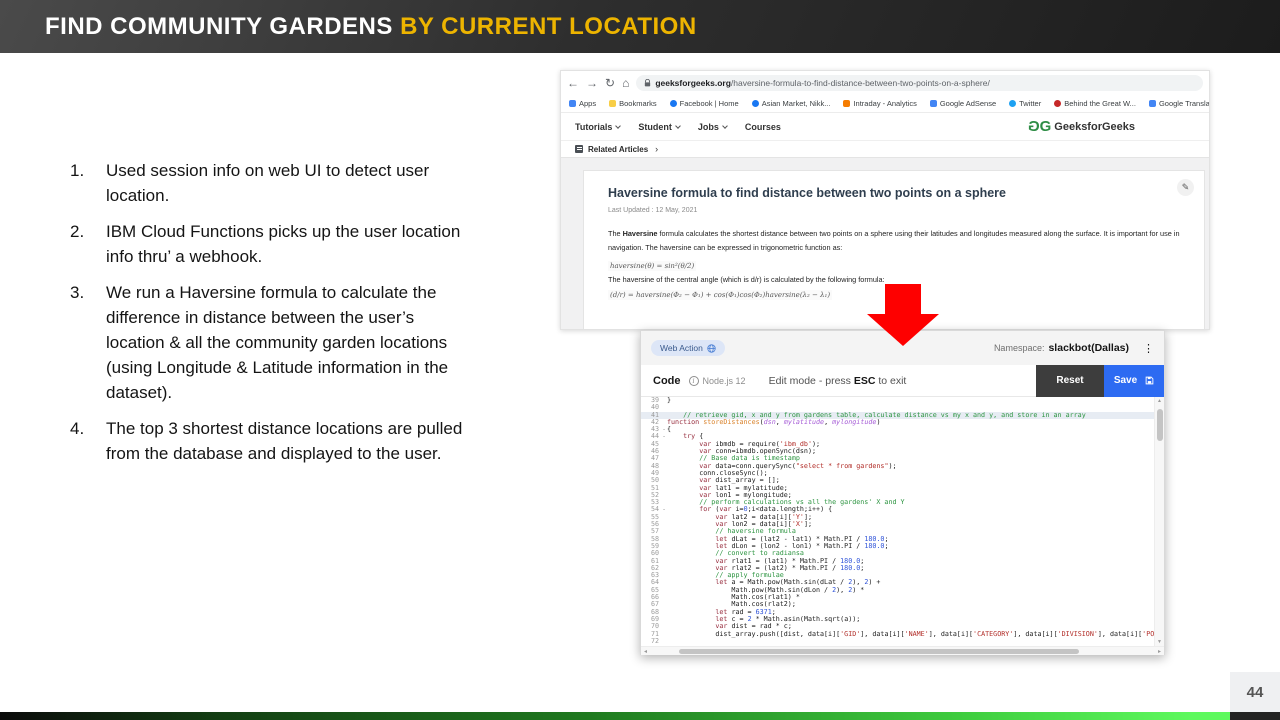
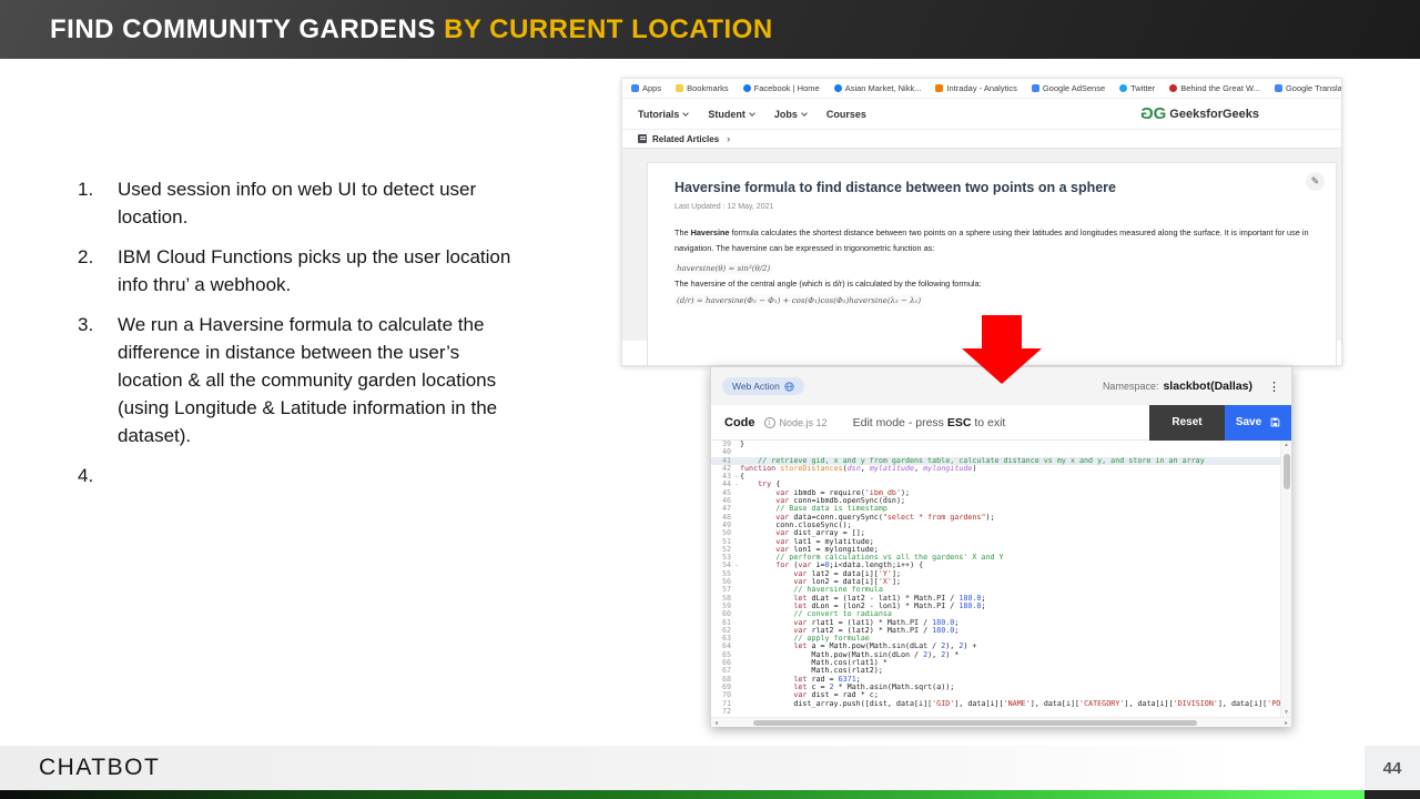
  FIND COMMUNITY GARDENS BY CURRENT LOCATION
  1.
  Used session info on web UI to detect user location.
  2.
  IBM Cloud Functions picks up the user location info thru’ a webhook.
  3.
  We run a Haversine formula to calculate the difference in distance between the user’s location & all the community garden locations (using Longitude & Latitude information in the dataset).
  4.
- The top 3 shortest distance locations are pulled from the database and displayed to the user.
- ←
- →
- ↻
- ⌂
- geeksforgeeks.org/haversine-formula-to-find-distance-between-two-points-on-a-sphere/
  Apps
  Bookmarks
  Facebook | Home
  Asian Market, Nikk...
  Intraday - Analytics
  Google AdSense
  Twitter
  Behind the Great W...
  Google Transla
  Tutorials
  Student
  Jobs
  Courses
  GeeksforGeeks
  Related Articles
  ›
  ✎
  Haversine formula to find distance between two points on a sphere
  The Haversine formula calculates the shortest distance between two points on a sphere using their latitudes and longitudes measured along the surface. It is important for use in navigation. The haversine can be expressed in trigonometric function as:
  haversine(θ) = sin²(θ/2)
  The haversine of the central angle (which is d/r) is calculated by the following formula:
  (d/r) = haversine(Φ₂ − Φ₁) + cos(Φ₁)cos(Φ₂)haversine(λ₂ − λ₁)
  Web Action
  Namespace:
  slackbot(Dallas)
  ⋮
  Code
  i
  Node.js 12
  Edit mode - press ESC to exit
  Reset
  Save
  39
  }
  40
  41
  // retrieve gid, x and y from gardens table, calculate distance vs my x and y, and store in an array
  42
  function storeDistances(dsn, mylatitude, mylongitude)
  43
  {
  44
  try {
  45
  var ibmdb = require('ibm_db');
  46
  var conn=ibmdb.openSync(dsn);
  47
  // Base data is timestamp
  48
  var data=conn.querySync("select * from gardens");
  49
  conn.closeSync();
  50
  var dist_array = [];
  51
  var lat1 = mylatitude;
  52
  var lon1 = mylongitude;
  53
  // perform calculations vs all the gardens' X and Y
  54
  for (var i=0;i<data.length;i++) {
  55
  var lat2 = data[i]['Y'];
  56
  var lon2 = data[i]['X'];
  57
  // haversine formula
  58
  let dLat = (lat2 - lat1) * Math.PI / 180.0;
  59
  let dLon = (lon2 - lon1) * Math.PI / 180.0;
  60
  // convert to radiansa
  61
  var rlat1 = (lat1) * Math.PI / 180.0;
  62
  var rlat2 = (lat2) * Math.PI / 180.0;
  63
  // apply formulae
  64
  let a = Math.pow(Math.sin(dLat / 2), 2) +
  65
  Math.pow(Math.sin(dLon / 2), 2) *
  66
  Math.cos(rlat1) *
  67
  Math.cos(rlat2);
  68
  let rad = 6371;
  69
  let c = 2 * Math.asin(Math.sqrt(a));
  70
  var dist = rad * c;
  71
  dist_array.push([dist, data[i]['GID'], data[i]['NAME'], data[i]['CATEGORY'], data[i]['DIVISION'], data[i]['PO
  72
+ CHATBOT
  44
